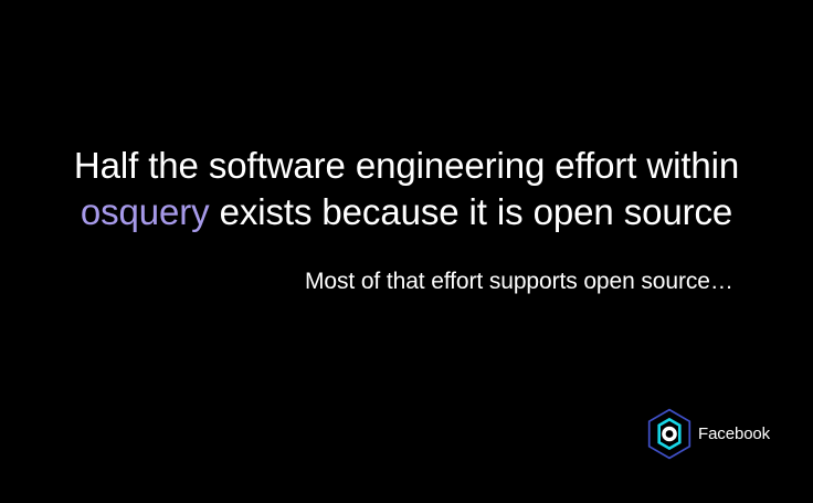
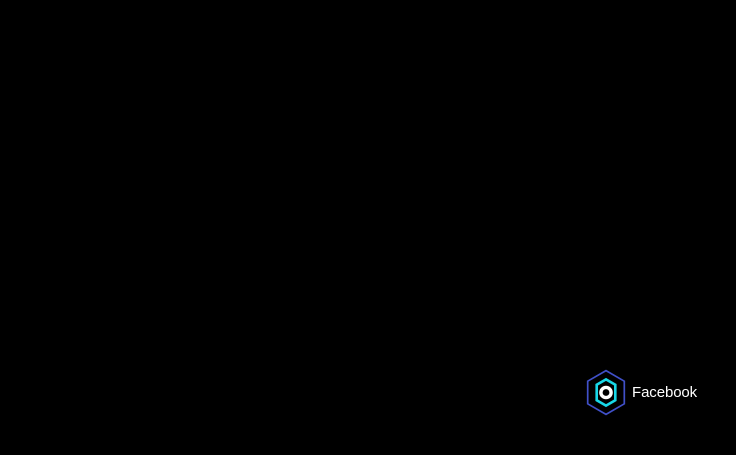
- Half the software engineering effort within
- osquery exists because it is open source
- Most of that effort supports open source…
  Facebook
